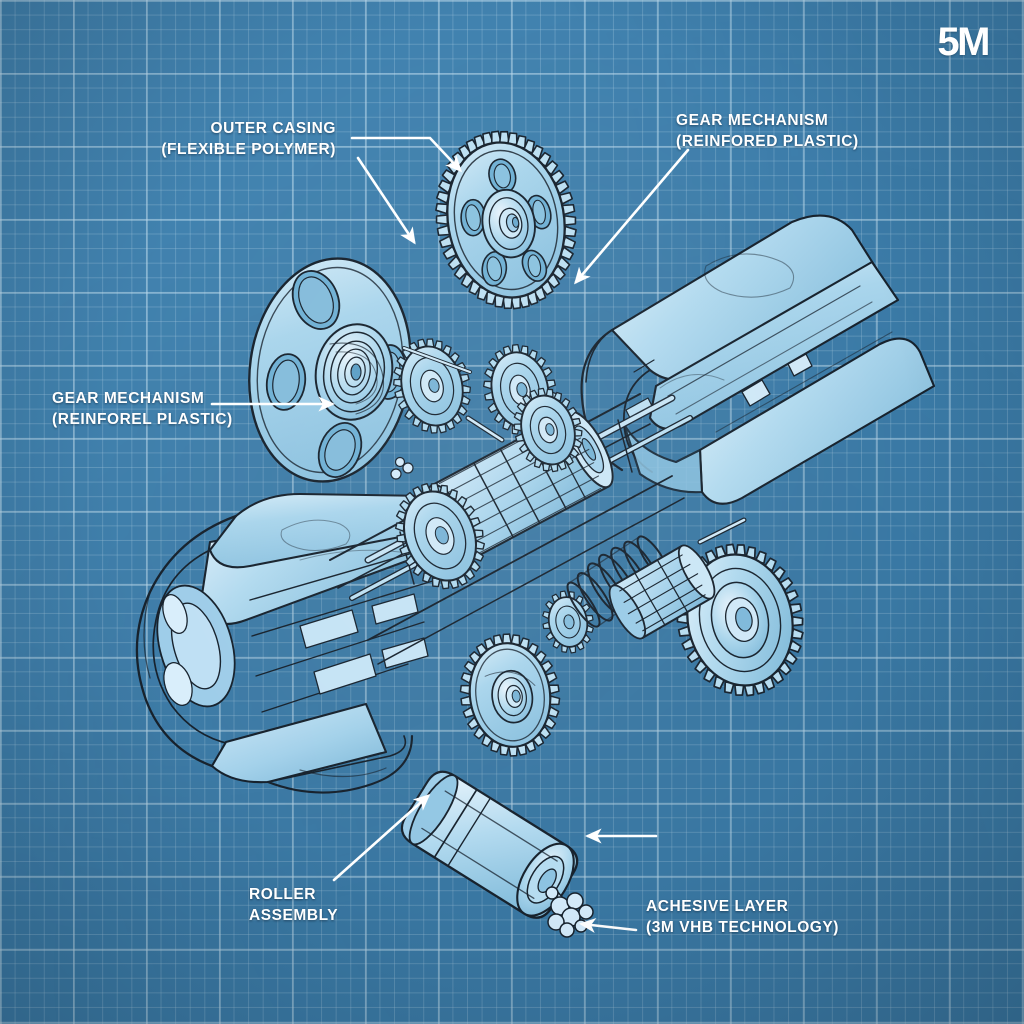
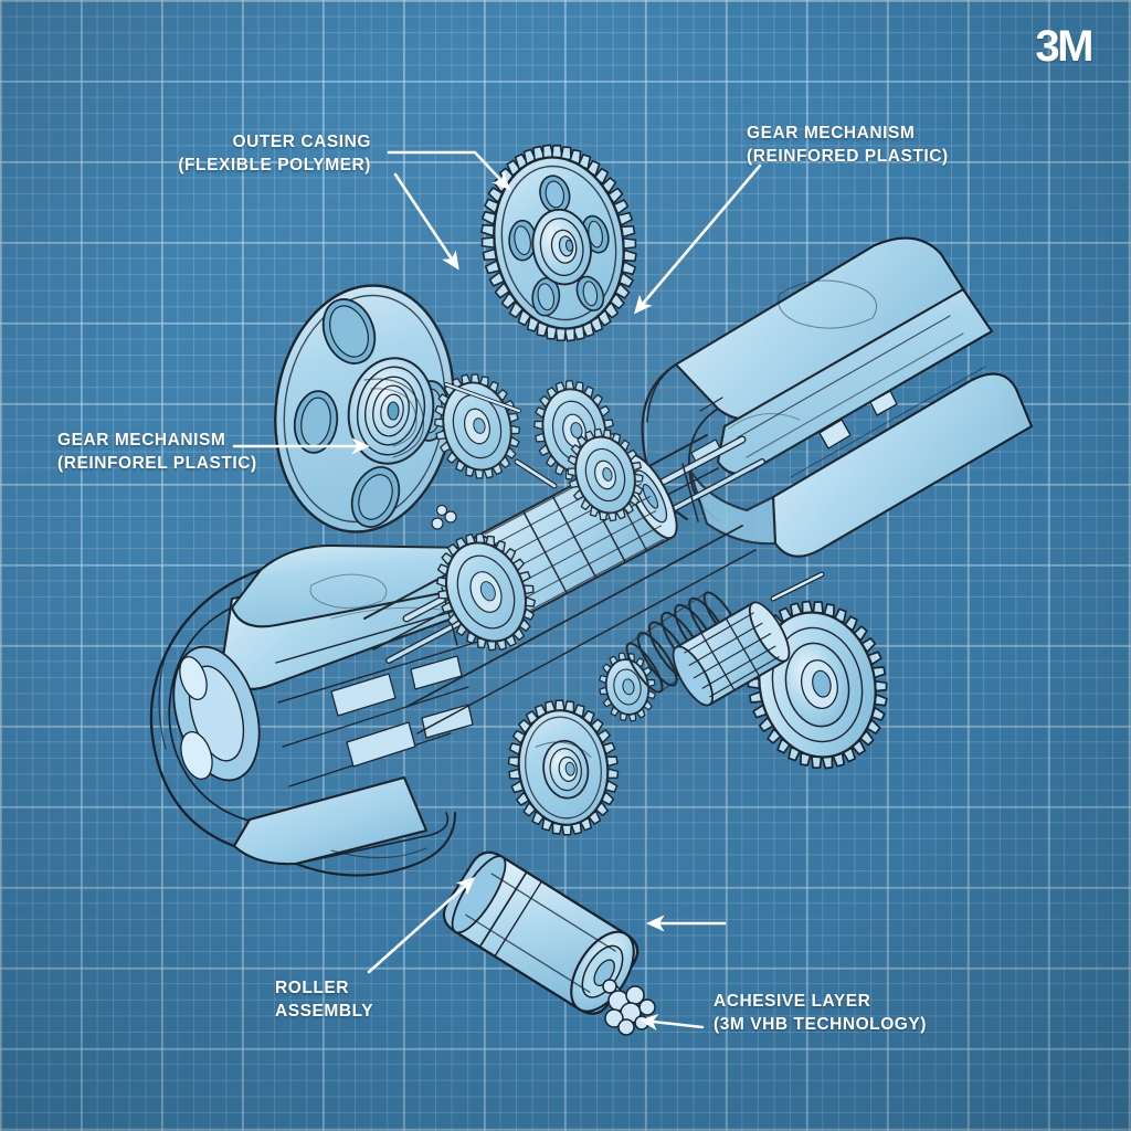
- 5M
+ 3M
  OUTER CASING
  (FLEXIBLE POLYMER)
  GEAR MECHANISM
  (REINFORED PLASTIC)
  GEAR MECHANISM
  (REINFOREL PLASTIC)
  ACHESIVE LAYER
  (3M VHB TECHNOLOGY)
  ROLLER
  ASSEMBLY
